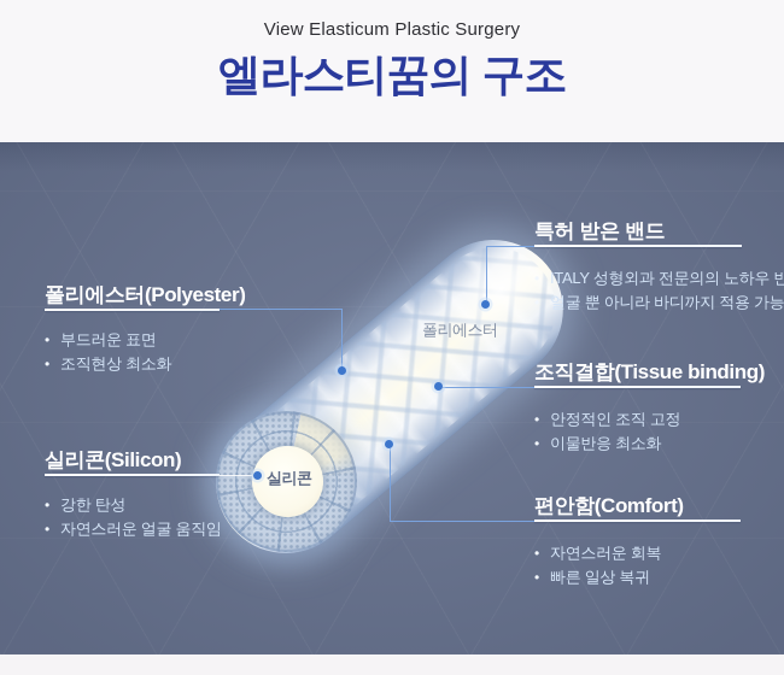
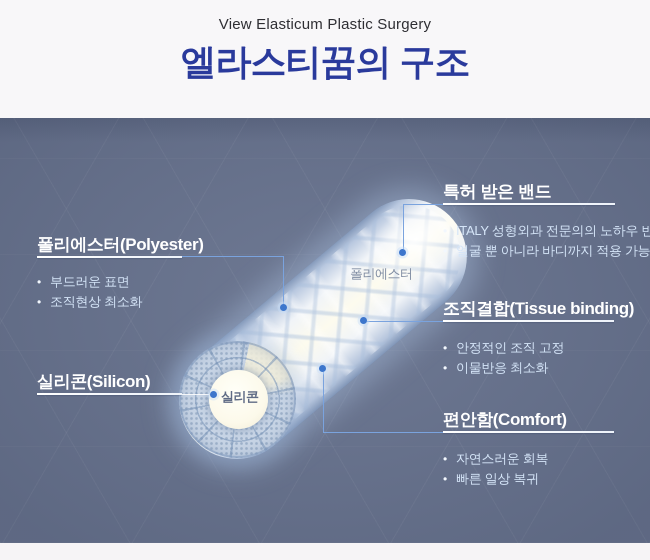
  View Elasticum Plastic Surgery
  엘라스티꿈의 구조
  실리콘
  폴리에스터
  폴리에스터(Polyester)
  부드러운 표면
  조직현상 최소화
  실리콘(Silicon)
- 강한 탄성
- 자연스러운 얼굴 움직임
  특허 받은 밴드
  ITALY 성형외과 전문의의 노하우 반
  얼굴 뿐 아니라 바디까지 적용 가능
  조직결합(Tissue binding)
  안정적인 조직 고정
  이물반응 최소화
  편안함(Comfort)
  자연스러운 회복
  빠른 일상 복귀
